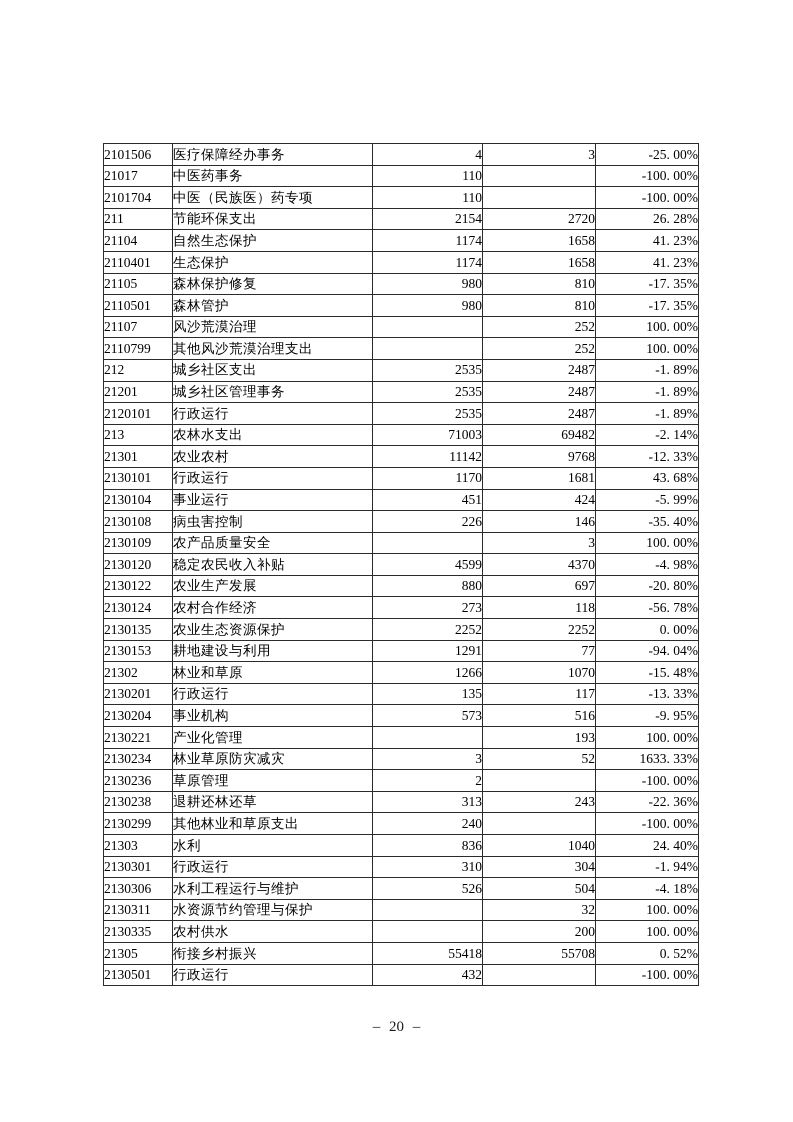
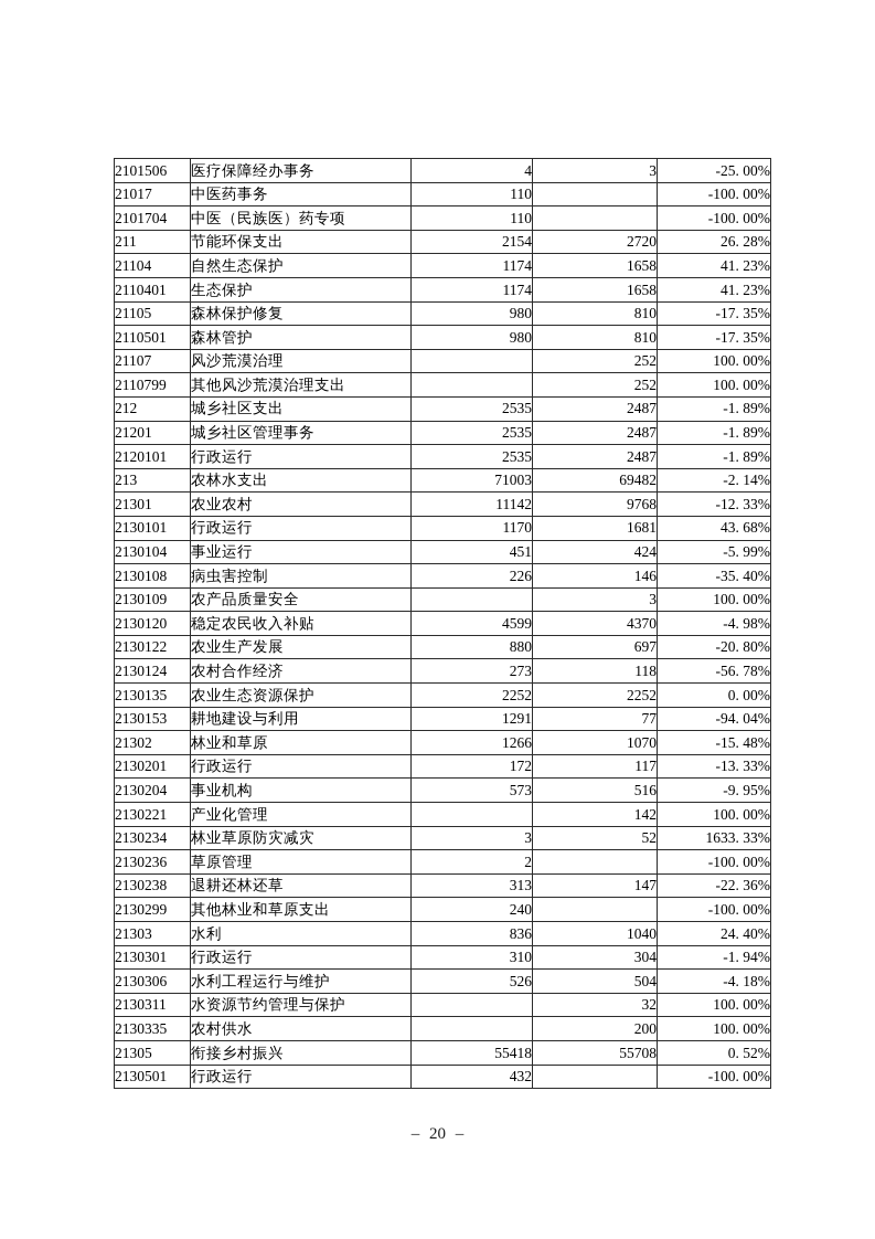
  2101506	医疗保障经办事务	4	3	-25. 00%
  21017	中医药事务	110		-100. 00%
  2101704	中医（民族医）药专项	110		-100. 00%
  211	节能环保支出	2154	2720	26. 28%
  21104	自然生态保护	1174	1658	41. 23%
  2110401	生态保护	1174	1658	41. 23%
  21105	森林保护修复	980	810	-17. 35%
  2110501	森林管护	980	810	-17. 35%
  21107	风沙荒漠治理		252	100. 00%
  2110799	其他风沙荒漠治理支出		252	100. 00%
  212	城乡社区支出	2535	2487	-1. 89%
  21201	城乡社区管理事务	2535	2487	-1. 89%
  2120101	行政运行	2535	2487	-1. 89%
  213	农林水支出	71003	69482	-2. 14%
  21301	农业农村	11142	9768	-12. 33%
  2130101	行政运行	1170	1681	43. 68%
  2130104	事业运行	451	424	-5. 99%
  2130108	病虫害控制	226	146	-35. 40%
  2130109	农产品质量安全		3	100. 00%
  2130120	稳定农民收入补贴	4599	4370	-4. 98%
  2130122	农业生产发展	880	697	-20. 80%
  2130124	农村合作经济	273	118	-56. 78%
  2130135	农业生态资源保护	2252	2252	0. 00%
  2130153	耕地建设与利用	1291	77	-94. 04%
  21302	林业和草原	1266	1070	-15. 48%
- 2130201	行政运行	135	117	-13. 33%
+ 2130201	行政运行	172	117	-13. 33%
  2130204	事业机构	573	516	-9. 95%
- 2130221	产业化管理		193	100. 00%
+ 2130221	产业化管理		142	100. 00%
  2130234	林业草原防灾减灾	3	52	1633. 33%
  2130236	草原管理	2		-100. 00%
- 2130238	退耕还林还草	313	243	-22. 36%
+ 2130238	退耕还林还草	313	147	-22. 36%
  2130299	其他林业和草原支出	240		-100. 00%
  21303	水利	836	1040	24. 40%
  2130301	行政运行	310	304	-1. 94%
  2130306	水利工程运行与维护	526	504	-4. 18%
  2130311	水资源节约管理与保护		32	100. 00%
  2130335	农村供水		200	100. 00%
  21305	衔接乡村振兴	55418	55708	0. 52%
  2130501	行政运行	432		-100. 00%
  – 20 –
